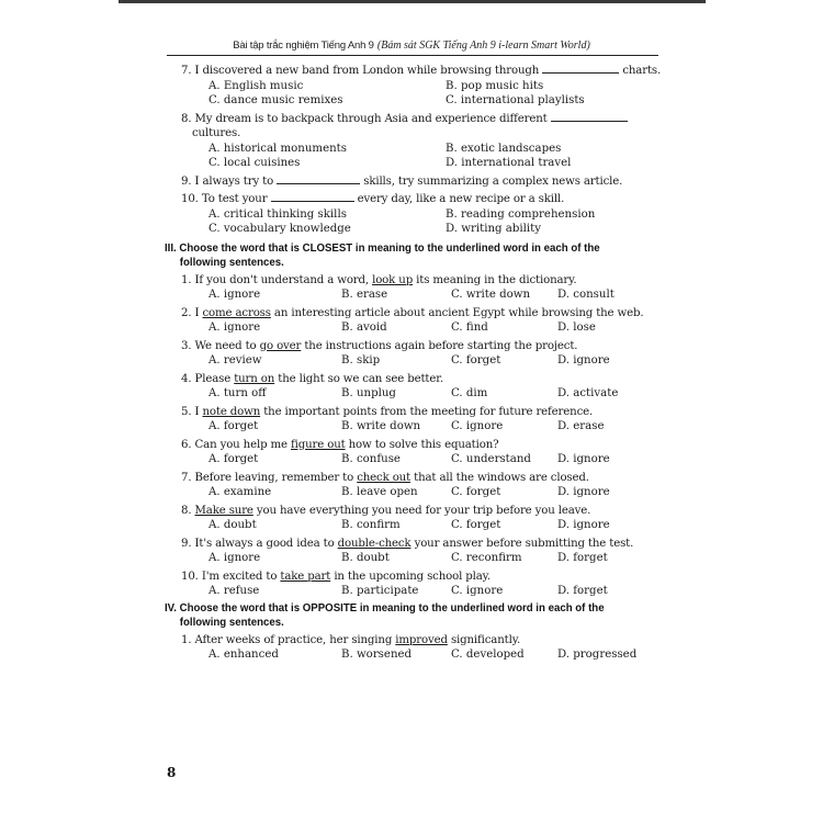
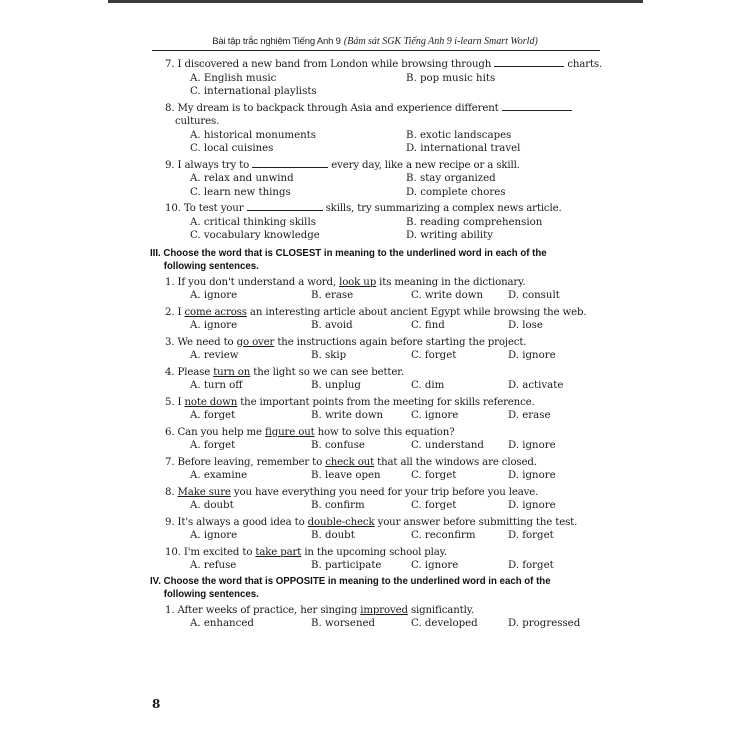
  Bài tập trắc nghiệm Tiếng Anh 9 (Bám sát SGK Tiếng Anh 9 i-learn Smart World)
  7. I discovered a new band from London while browsing through charts.
  A. English music
  B. pop music hits
- C. dance music remixes
  C. international playlists
  8. My dream is to backpack through Asia and experience different cultures.
  A. historical monuments
  B. exotic landscapes
  C. local cuisines
  D. international travel
- 9. I always try to skills, try summarizing a complex news article.
+ 9. I always try to every day, like a new recipe or a skill.
+ A. relax and unwind
+ B. stay organized
+ C. learn new things
+ D. complete chores
- 10. To test your every day, like a new recipe or a skill.
+ 10. To test your skills, try summarizing a complex news article.
  A. critical thinking skills
  B. reading comprehension
  C. vocabulary knowledge
  D. writing ability
  III. Choose the word that is CLOSEST in meaning to the underlined word in each of the
  following sentences.
  1. If you don't understand a word, look up its meaning in the dictionary.
  A. ignore
  B. erase
  C. write down
  D. consult
  2. I come across an interesting article about ancient Egypt while browsing the web.
  A. ignore
  B. avoid
  C. find
  D. lose
  3. We need to go over the instructions again before starting the project.
  A. review
  B. skip
  C. forget
  D. ignore
  4. Please turn on the light so we can see better.
  A. turn off
  B. unplug
  C. dim
  D. activate
- 5. I note down the important points from the meeting for future reference.
+ 5. I note down the important points from the meeting for skills reference.
  A. forget
  B. write down
  C. ignore
  D. erase
  6. Can you help me figure out how to solve this equation?
  A. forget
  B. confuse
  C. understand
  D. ignore
  7. Before leaving, remember to check out that all the windows are closed.
  A. examine
  B. leave open
  C. forget
  D. ignore
  8. Make sure you have everything you need for your trip before you leave.
  A. doubt
  B. confirm
  C. forget
  D. ignore
  9. It's always a good idea to double-check your answer before submitting the test.
  A. ignore
  B. doubt
  C. reconfirm
  D. forget
  10. I'm excited to take part in the upcoming school play.
  A. refuse
  B. participate
  C. ignore
  D. forget
  IV. Choose the word that is OPPOSITE in meaning to the underlined word in each of the
  following sentences.
  1. After weeks of practice, her singing improved significantly.
  A. enhanced
  B. worsened
  C. developed
  D. progressed
  8
